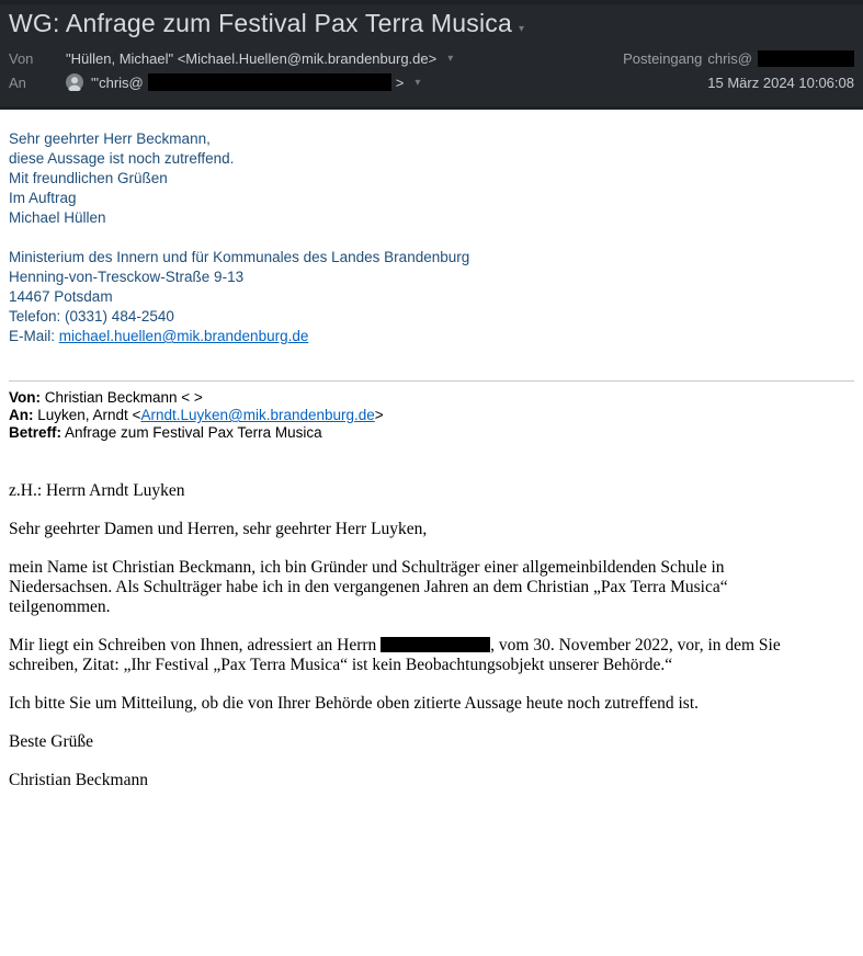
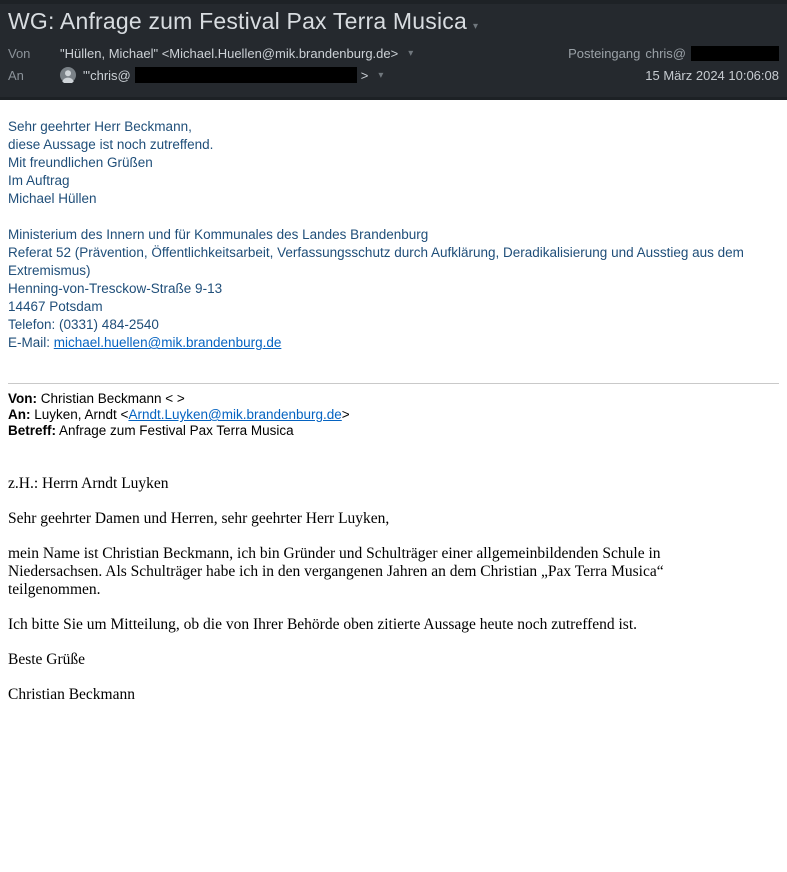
  WG: Anfrage zum Festival Pax Terra Musica ▾
  Von
  "Hüllen, Michael" <Michael.Huellen@mik.brandenburg.de>
  ▾
  An
  "'chris@
  >
  ▾
  Posteingang
  chris@
  15 März 2024 10:06:08
  Sehr geehrter Herr Beckmann,
  diese Aussage ist noch zutreffend.
  Mit freundlichen Grüßen
  Im Auftrag
  Michael Hüllen
  Ministerium des Innern und für Kommunales des Landes Brandenburg
+ Referat 52 (Prävention, Öffentlichkeitsarbeit, Verfassungsschutz durch Aufklärung, Deradikalisierung und Ausstieg aus dem Extremismus)
  Henning-von-Tresckow-Straße 9-13
  14467 Potsdam
  Telefon: (0331) 484-2540
  E-Mail: michael.huellen@mik.brandenburg.de
  Von: Christian Beckmann < >
  An: Luyken, Arndt <Arndt.Luyken@mik.brandenburg.de>
  Betreff: Anfrage zum Festival Pax Terra Musica
  z.H.: Herrn Arndt Luyken
  Sehr geehrter Damen und Herren, sehr geehrter Herr Luyken,
  mein Name ist Christian Beckmann, ich bin Gründer und Schulträger einer allgemeinbildenden Schule in Niedersachsen. Als Schulträger habe ich in den vergangenen Jahren an dem Christian „Pax Terra Musica“ teilgenommen.
- Mir liegt ein Schreiben von Ihnen, adressiert an Herrn , vom 30. November 2022, vor, in dem Sie schreiben, Zitat: „Ihr Festival „Pax Terra Musica“ ist kein Beobachtungsobjekt unserer Behörde.“
  Ich bitte Sie um Mitteilung, ob die von Ihrer Behörde oben zitierte Aussage heute noch zutreffend ist.
  Beste Grüße
  Christian Beckmann
